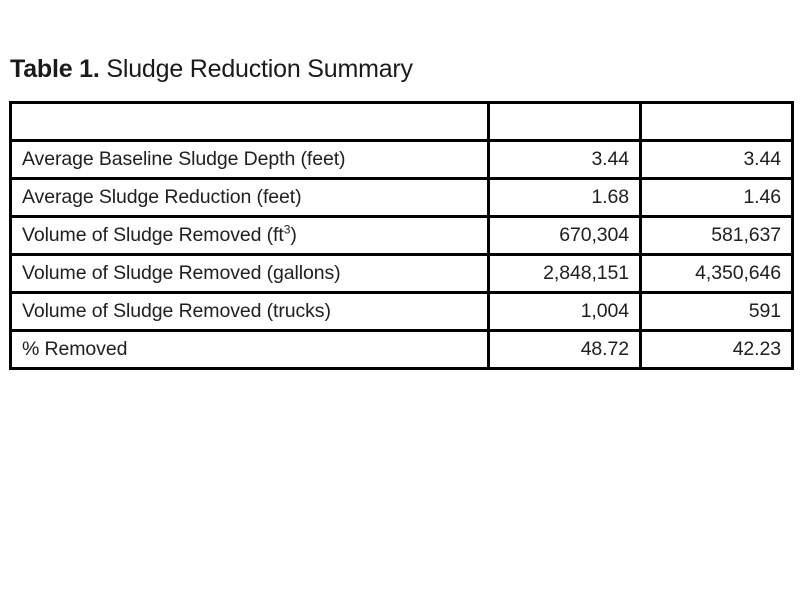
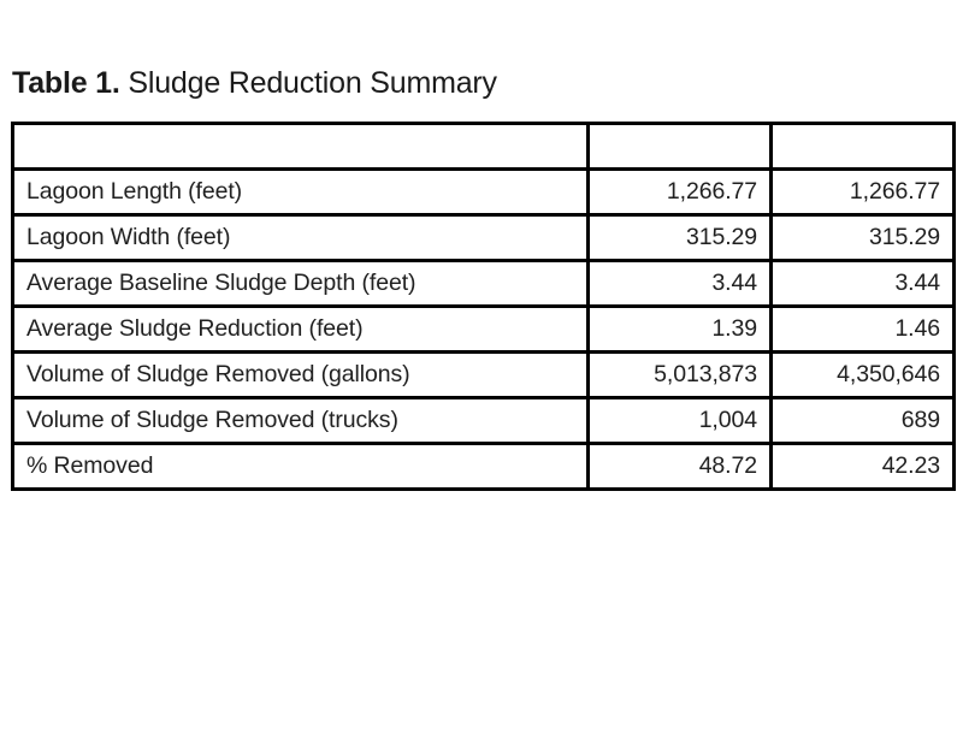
  Table 1. Sludge Reduction Summary
+ Lagoon Length (feet)	1,266.77	1,266.77
+ Lagoon Width (feet)	315.29	315.29
  Average Baseline Sludge Depth (feet)	3.44	3.44
- Average Sludge Reduction (feet)	1.68	1.46
+ Average Sludge Reduction (feet)	1.39	1.46
- Volume of Sludge Removed (ft3)	670,304	581,637
- Volume of Sludge Removed (gallons)	2,848,151	4,350,646
+ Volume of Sludge Removed (gallons)	5,013,873	4,350,646
- Volume of Sludge Removed (trucks)	1,004	591
+ Volume of Sludge Removed (trucks)	1,004	689
  % Removed	48.72	42.23
